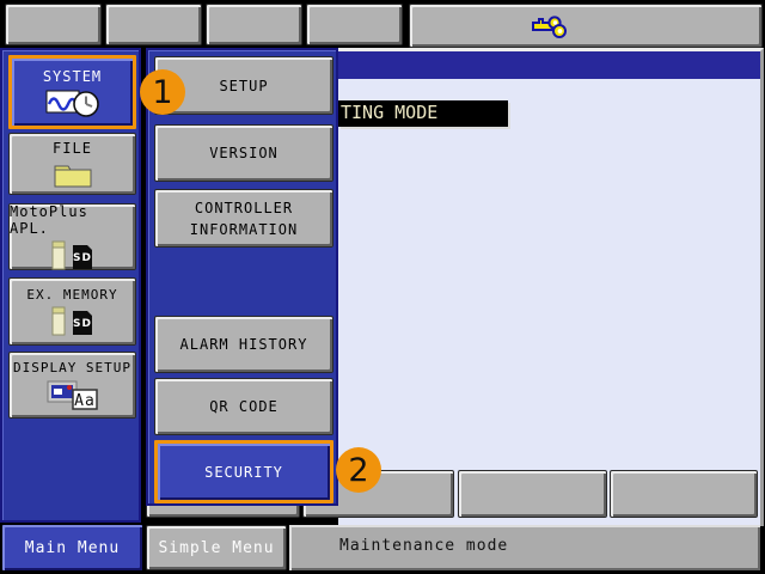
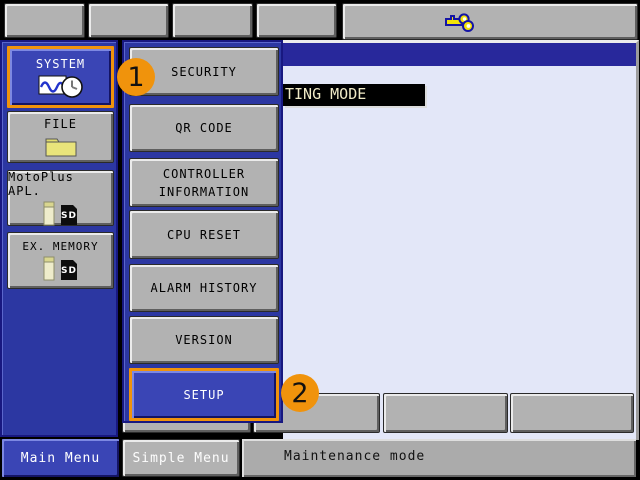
  TING MODE
  SYSTEM
  FILE
  MotoPlus APL.
  SD
  EX. MEMORY
  SD
- DISPLAY SETUP
- Aa
- SETUP
+ SECURITY
- VERSION
+ QR CODE
  CONTROLLER INFORMATION
+ CPU RESET
  ALARM HISTORY
- QR CODE
+ VERSION
- SECURITY
+ SETUP
  Main Menu
  Simple Menu
  Maintenance mode
  1
  2
